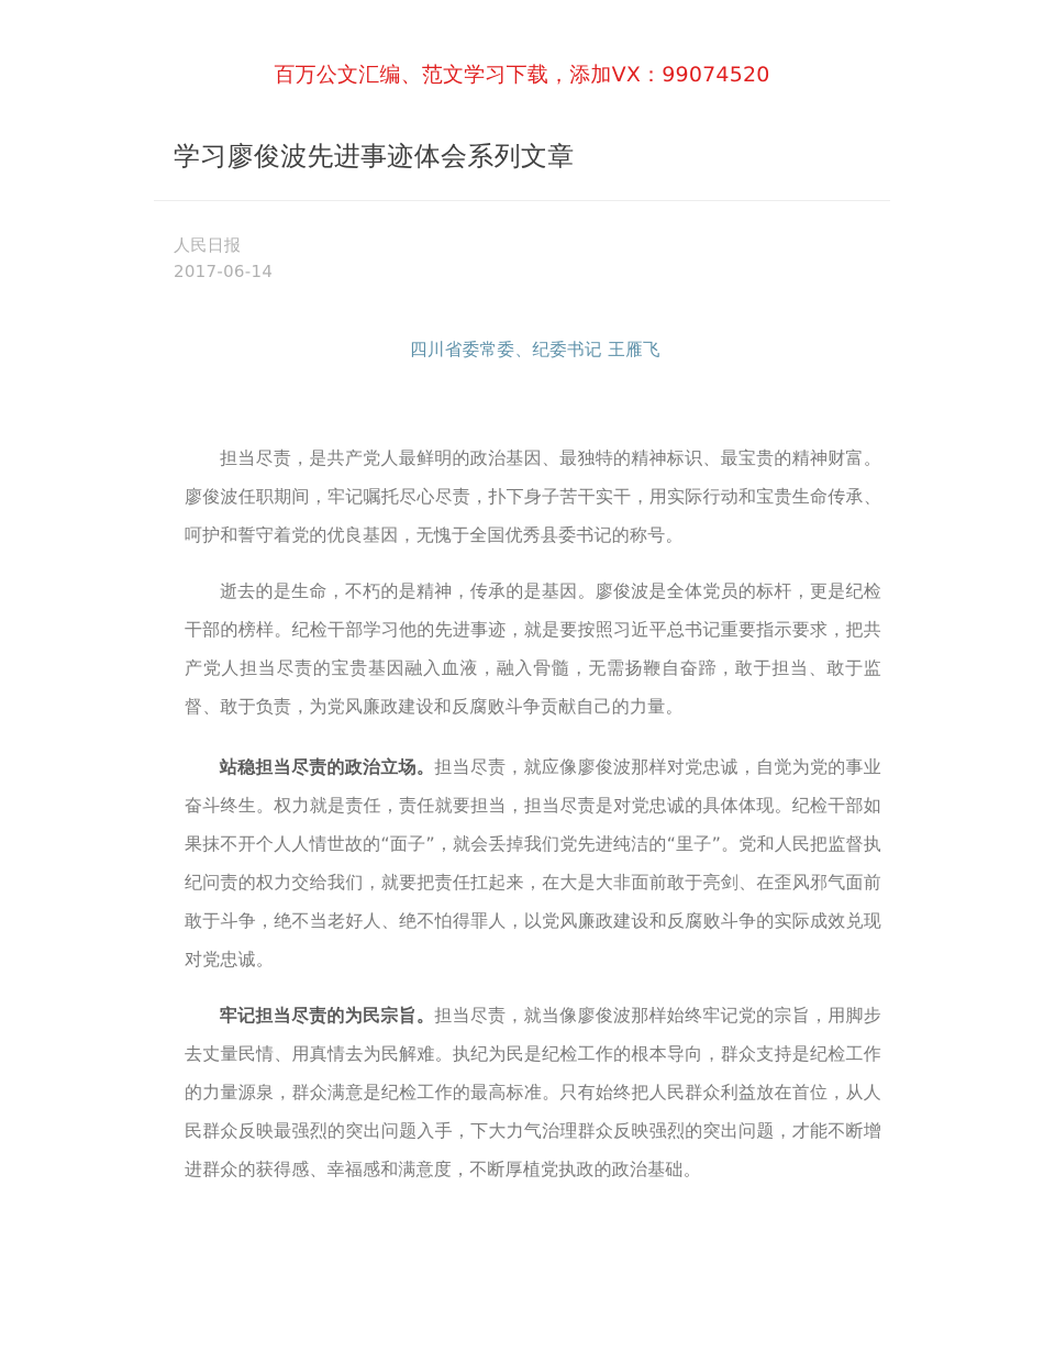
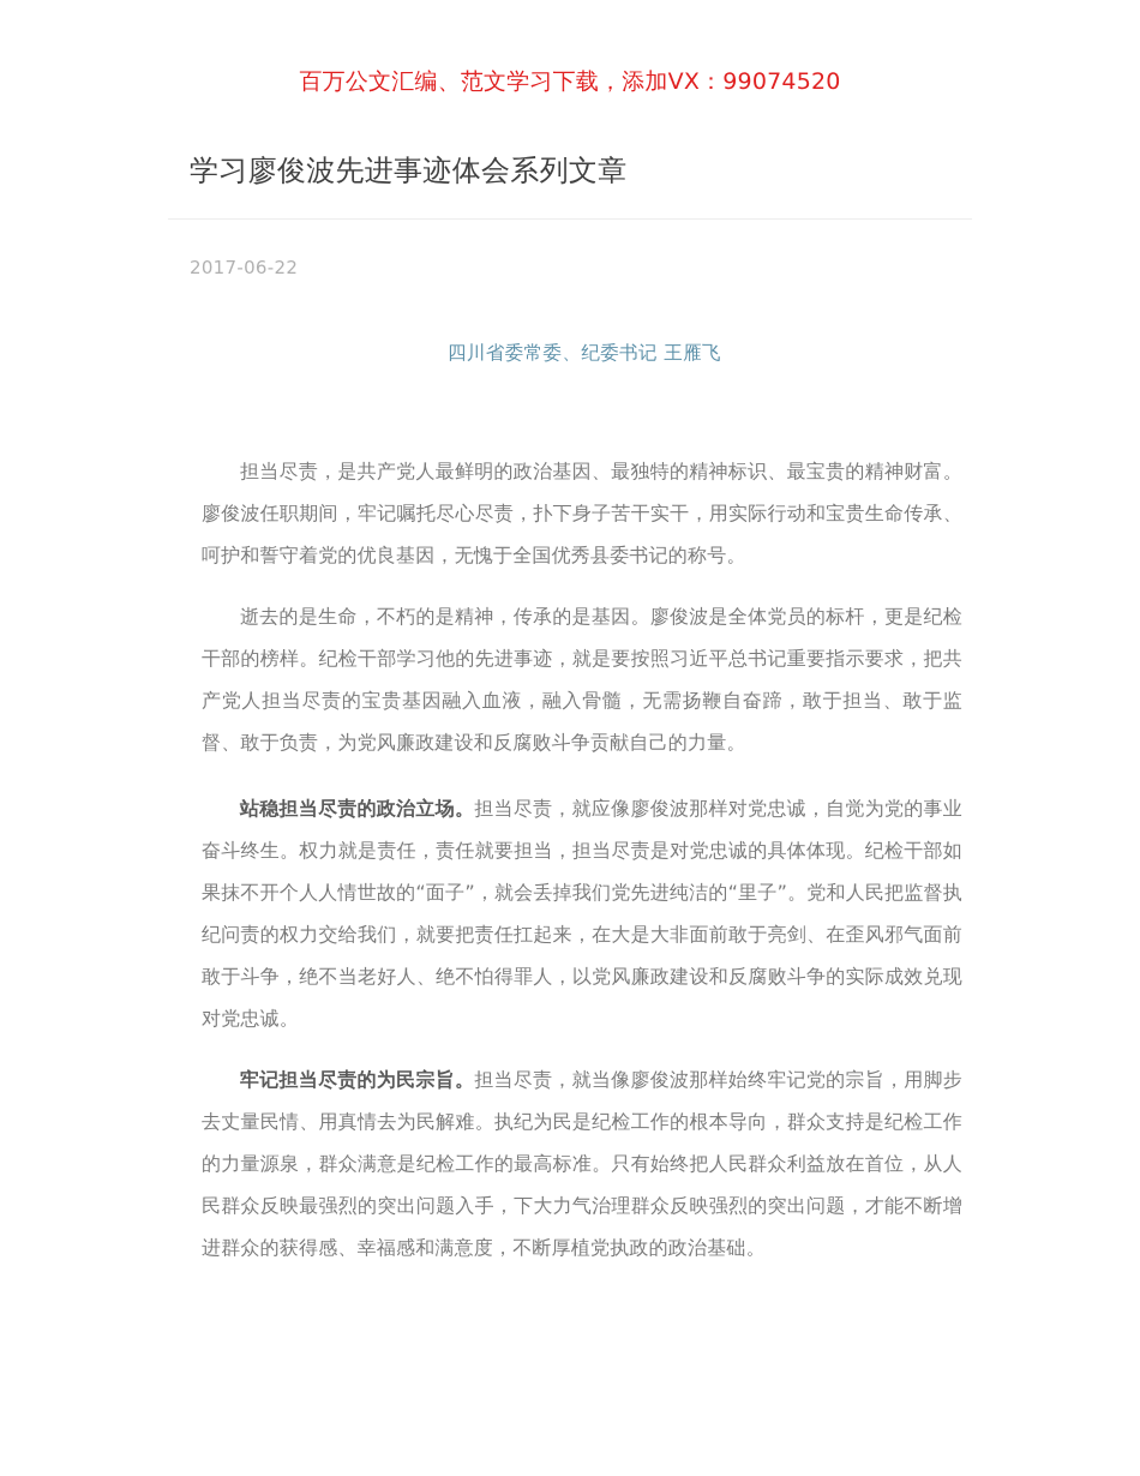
  百万公文汇编、范文学习下载，添加VX：99074520
  学习廖俊波先进事迹体会系列文章
- 人民日报
- 2017-06-14
+ 2017-06-22
  四川省委常委、纪委书记 王雁飞
  担当尽责，是共产党人最鲜明的政治基因、最独特的精神标识、最宝贵的精神财富。廖俊波任职期间，牢记嘱托尽心尽责，扑下身子苦干实干，用实际行动和宝贵生命传承、呵护和誓守着党的优良基因，无愧于全国优秀县委书记的称号。
  逝去的是生命，不朽的是精神，传承的是基因。廖俊波是全体党员的标杆，更是纪检干部的榜样。纪检干部学习他的先进事迹，就是要按照习近平总书记重要指示要求，把共产党人担当尽责的宝贵基因融入血液，融入骨髓，无需扬鞭自奋蹄，敢于担当、敢于监督、敢于负责，为党风廉政建设和反腐败斗争贡献自己的力量。
  站稳担当尽责的政治立场。担当尽责，就应像廖俊波那样对党忠诚，自觉为党的事业奋斗终生。权力就是责任，责任就要担当，担当尽责是对党忠诚的具体体现。纪检干部如果抹不开个人人情世故的“面子”，就会丢掉我们党先进纯洁的“里子”。党和人民把监督执纪问责的权力交给我们，就要把责任扛起来，在大是大非面前敢于亮剑、在歪风邪气面前敢于斗争，绝不当老好人、绝不怕得罪人，以党风廉政建设和反腐败斗争的实际成效兑现对党忠诚。
  牢记担当尽责的为民宗旨。担当尽责，就当像廖俊波那样始终牢记党的宗旨，用脚步去丈量民情、用真情去为民解难。执纪为民是纪检工作的根本导向，群众支持是纪检工作的力量源泉，群众满意是纪检工作的最高标准。只有始终把人民群众利益放在首位，从人民群众反映最强烈的突出问题入手，下大力气治理群众反映强烈的突出问题，才能不断增进群众的获得感、幸福感和满意度，不断厚植党执政的政治基础。
